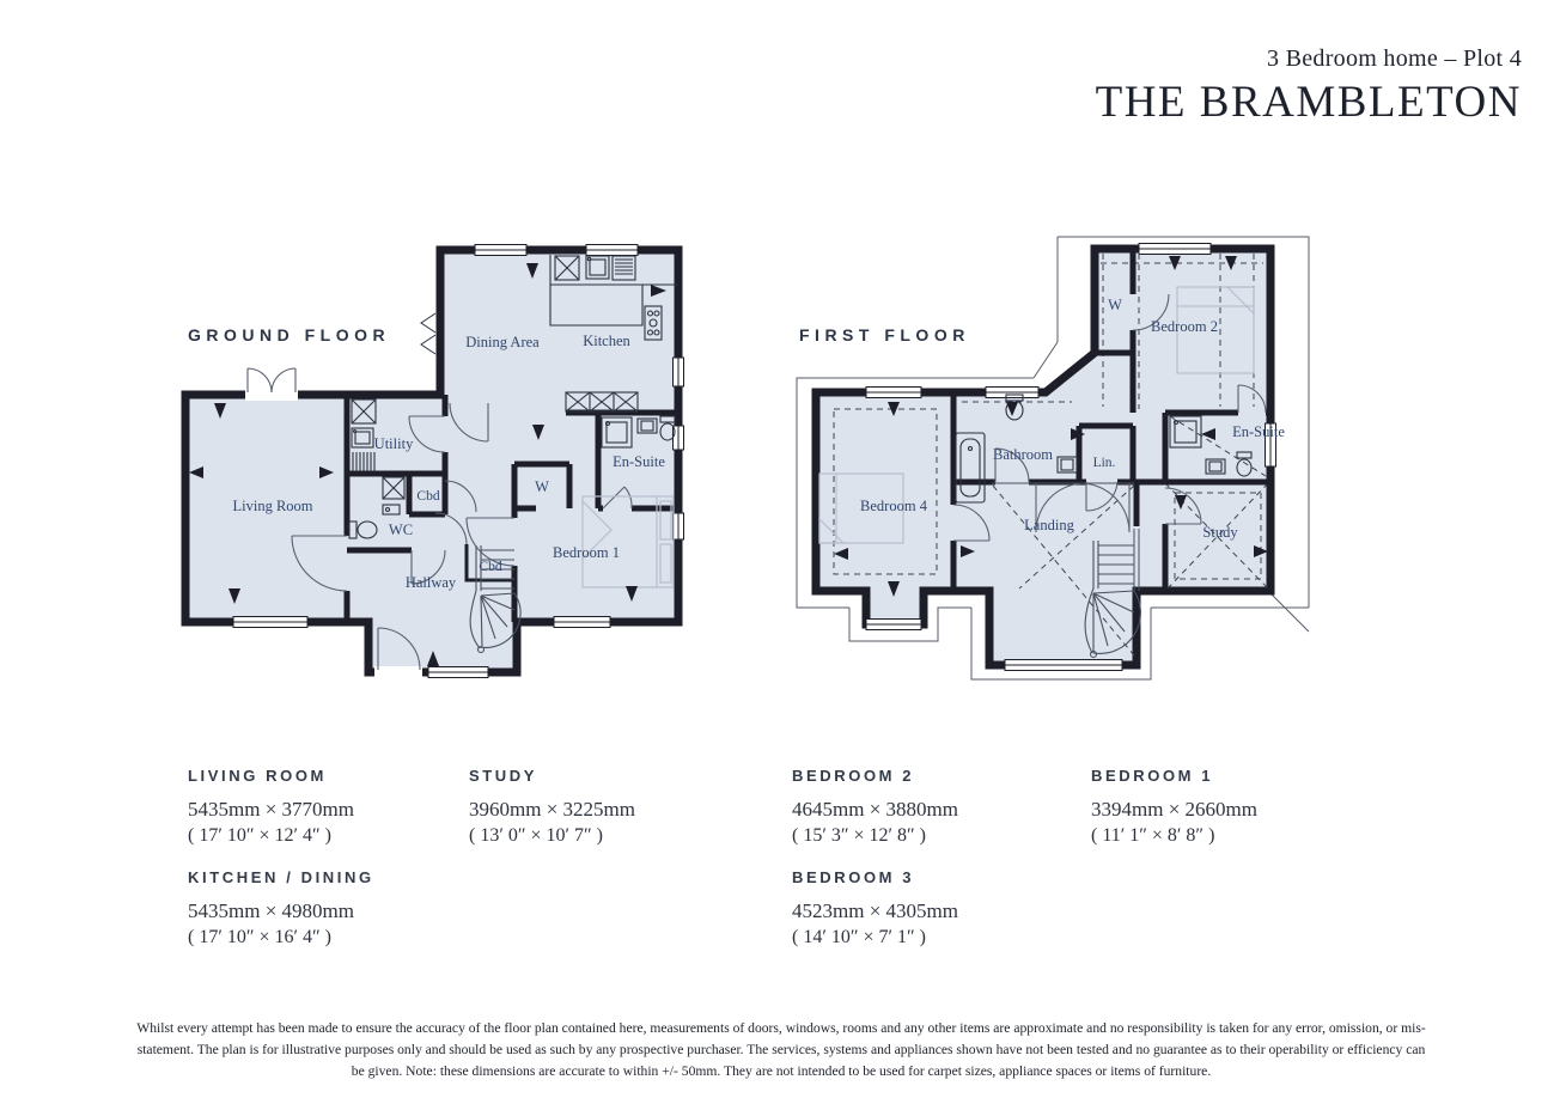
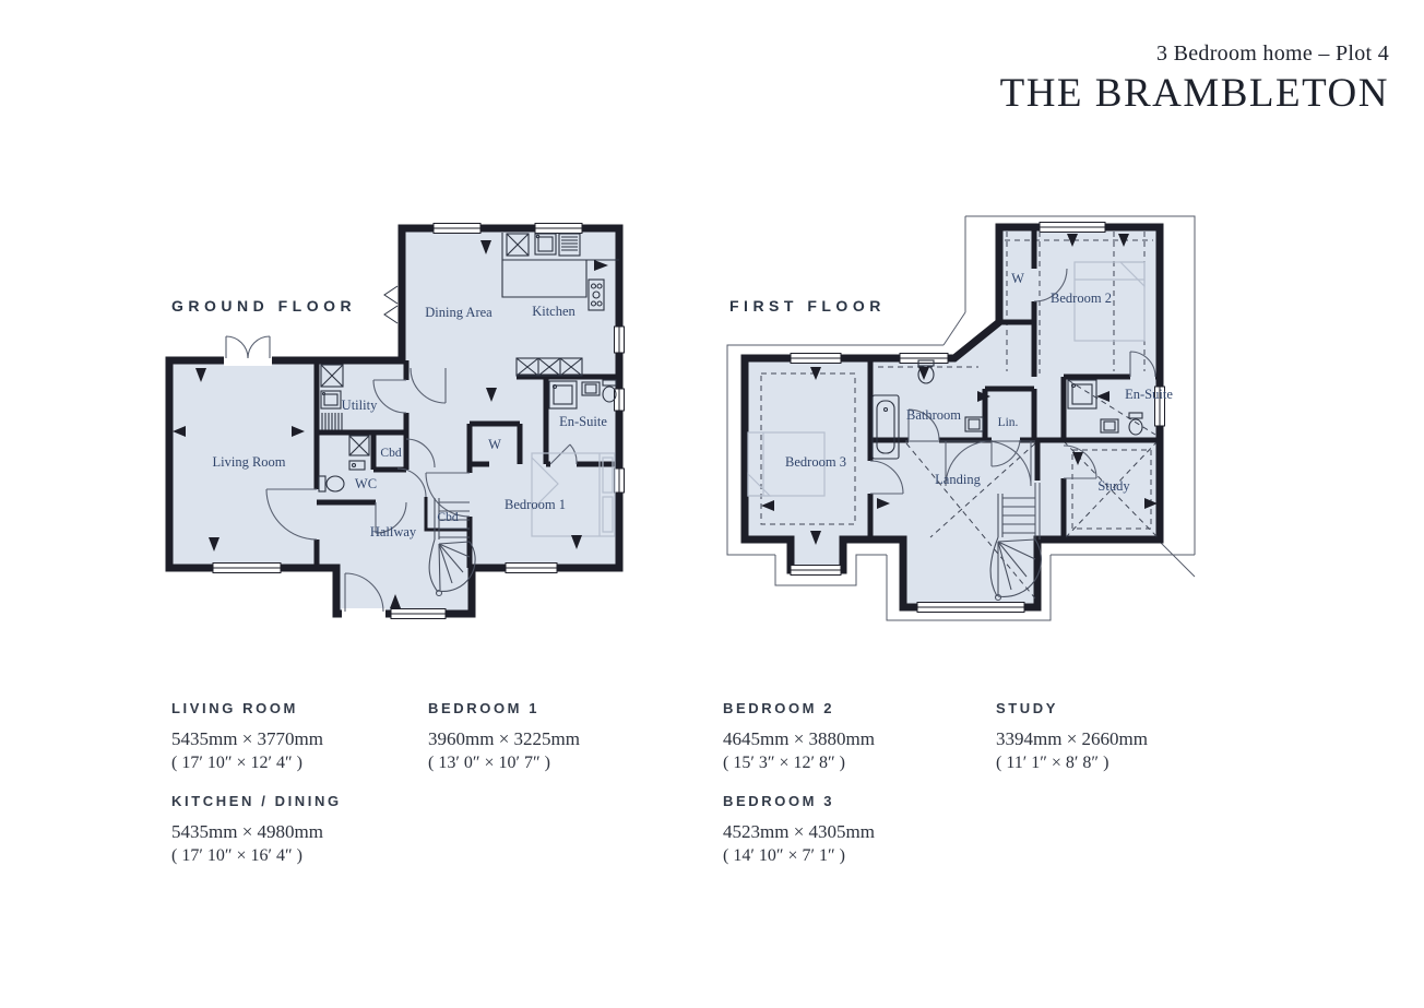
  3 Bedroom home – Plot 4
  THE BRAMBLETON
  GROUND FLOOR
  FIRST FLOOR
  Dining Area
  Kitchen
  Utility
  Cbd
  WC
  W
  En-Suite
  Bedroom 1
  Hallway
  Cbd
  Living Room
  W
  Bedroom 2
  Bathroom
- Bedroom 4
+ Bedroom 3
  Lin.
  Landing
  En-Suite
  Study
  LIVING ROOM
  5435mm × 3770mm
  ( 17′ 10″ × 12′ 4″ )
- STUDY
+ BEDROOM 1
  3960mm × 3225mm
  ( 13′ 0″ × 10′ 7″ )
  BEDROOM 2
  4645mm × 3880mm
  ( 15′ 3″ × 12′ 8″ )
- BEDROOM 1
+ STUDY
  3394mm × 2660mm
  ( 11′ 1″ × 8′ 8″ )
  KITCHEN / DINING
  5435mm × 4980mm
  ( 17′ 10″ × 16′ 4″ )
  BEDROOM 3
  4523mm × 4305mm
  ( 14′ 10″ × 7′ 1″ )
- Whilst every attempt has been made to ensure the accuracy of the floor plan contained here, measurements of doors, windows, rooms and any other items are approximate and no responsibility is taken for any error, omission, or mis-statement. The plan is for illustrative purposes only and should be used as such by any prospective purchaser. The services, systems and appliances shown have not been tested and no guarantee as to their operability or efficiency can be given. Note: these dimensions are accurate to within +/- 50mm. They are not intended to be used for carpet sizes, appliance spaces or items of furniture.
